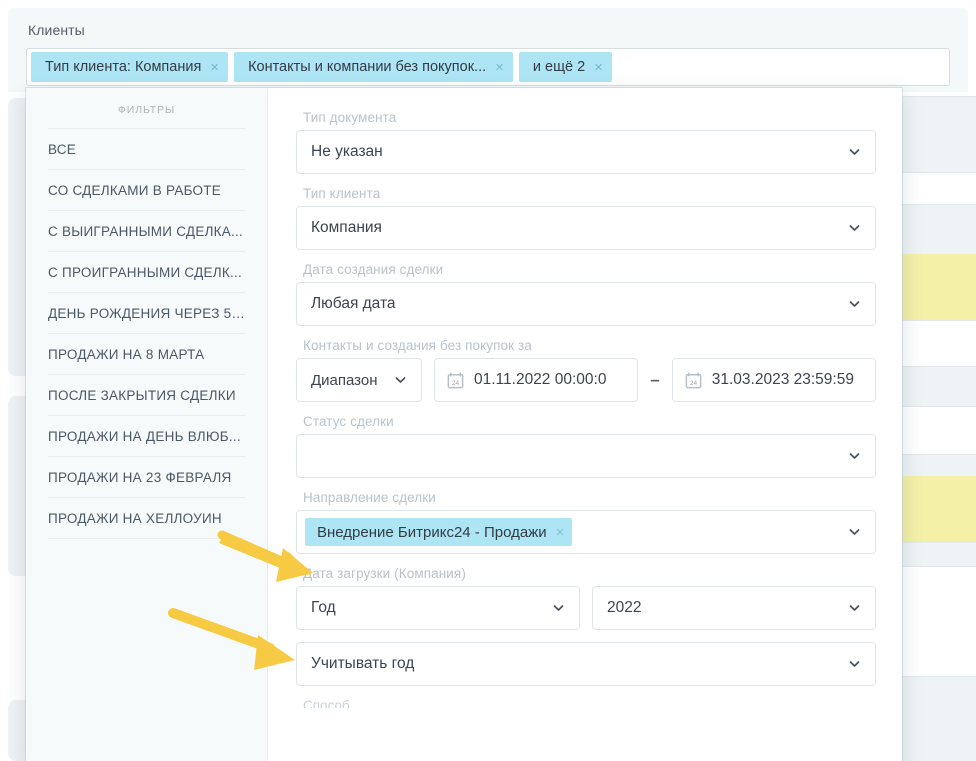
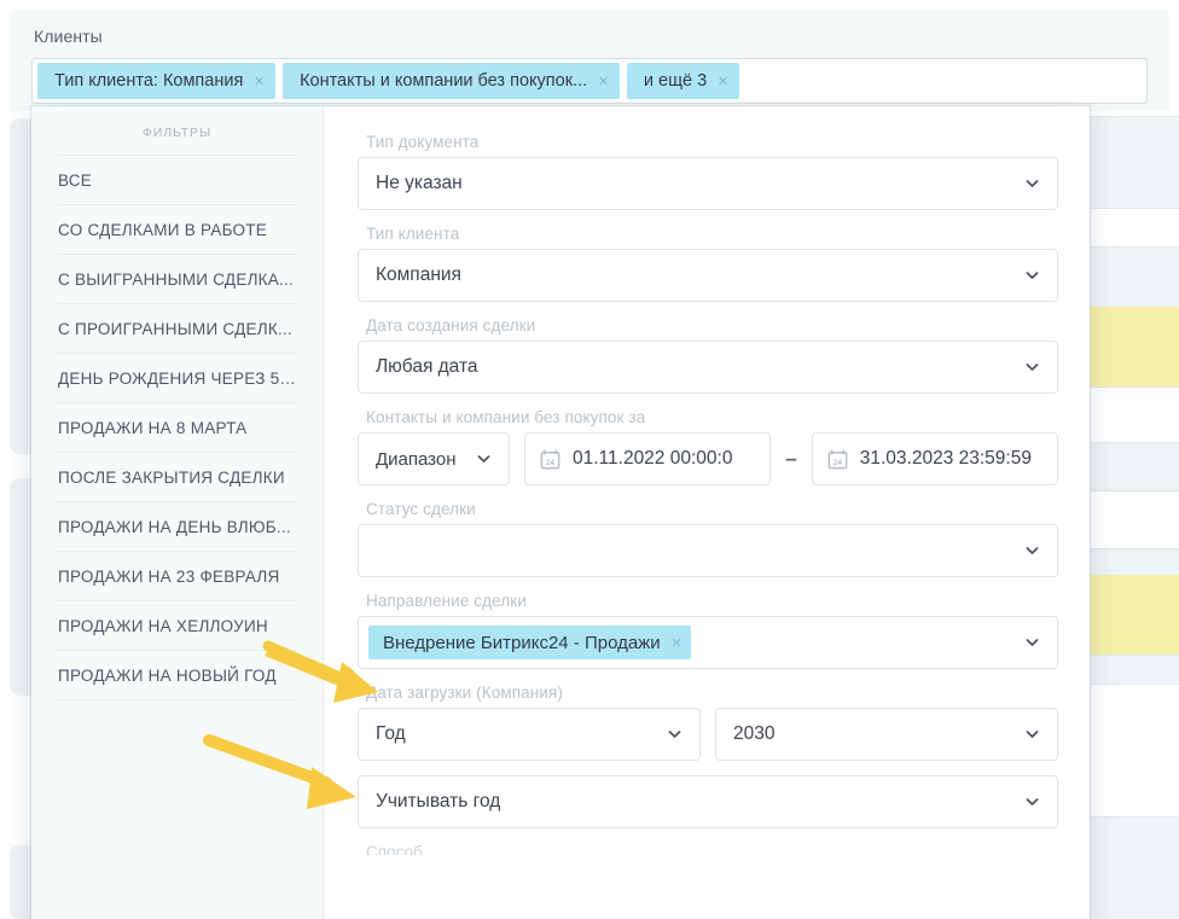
  Клиенты
  Тип клиента: Компания
  ×
  Контакты и компании без покупок...
  ×
- и ещё 2
+ и ещё 3
  ×
  ФИЛЬТРЫ
  ВСЕ
  СО СДЕЛКАМИ В РАБОТЕ
  С ВЫИГРАННЫМИ СДЕЛКА...
  С ПРОИГРАННЫМИ СДЕЛК...
  ДЕНЬ РОЖДЕНИЯ ЧЕРЕЗ 5 ..
  ПРОДАЖИ НА 8 МАРТА
  ПОСЛЕ ЗАКРЫТИЯ СДЕЛКИ
  ПРОДАЖИ НА ДЕНЬ ВЛЮБ...
  ПРОДАЖИ НА 23 ФЕВРАЛЯ
  ПРОДАЖИ НА ХЕЛЛОУИН
+ ПРОДАЖИ НА НОВЫЙ ГОД
  Тип документа
  Не указан
  Тип клиента
  Компания
  Дата создания сделки
  Любая дата
- Контакты и создания без покупок за
+ Контакты и компании без покупок за
  Диапазон
  01.11.2022 00:00:0
  –
  31.03.2023 23:59:59
  Статус сделки
  Направление сделки
  Внедрение Битрикс24 - Продажи
  ×
  ата загрузки (Компания)
  Год
- 2022
+ 2030
  Учитывать год
  Способ...
